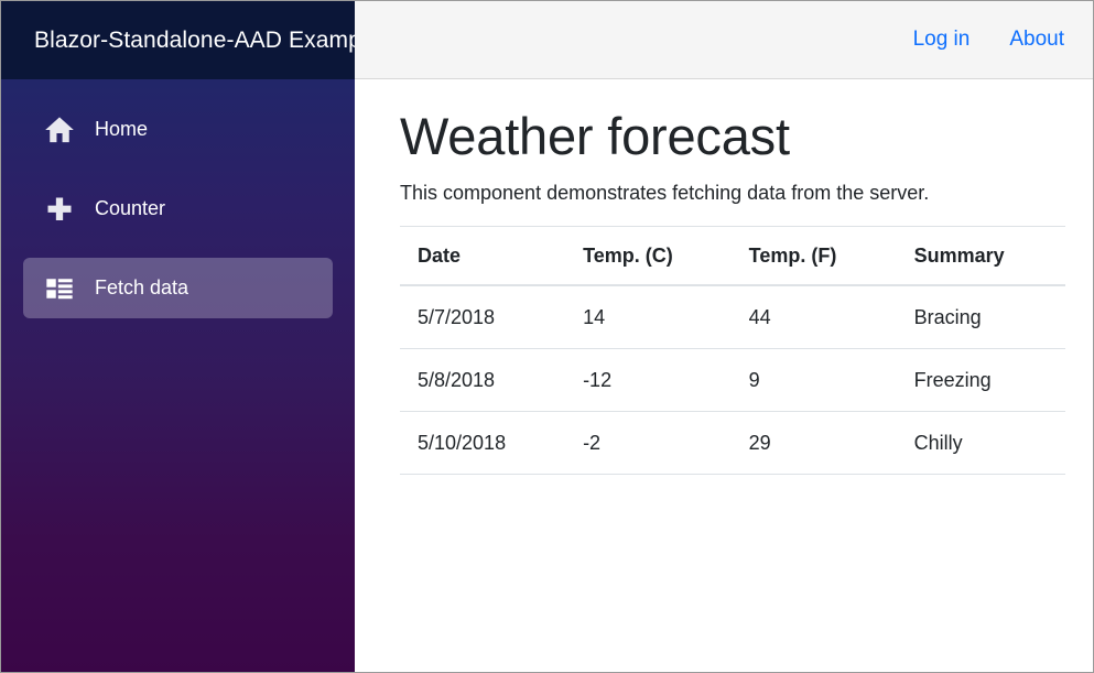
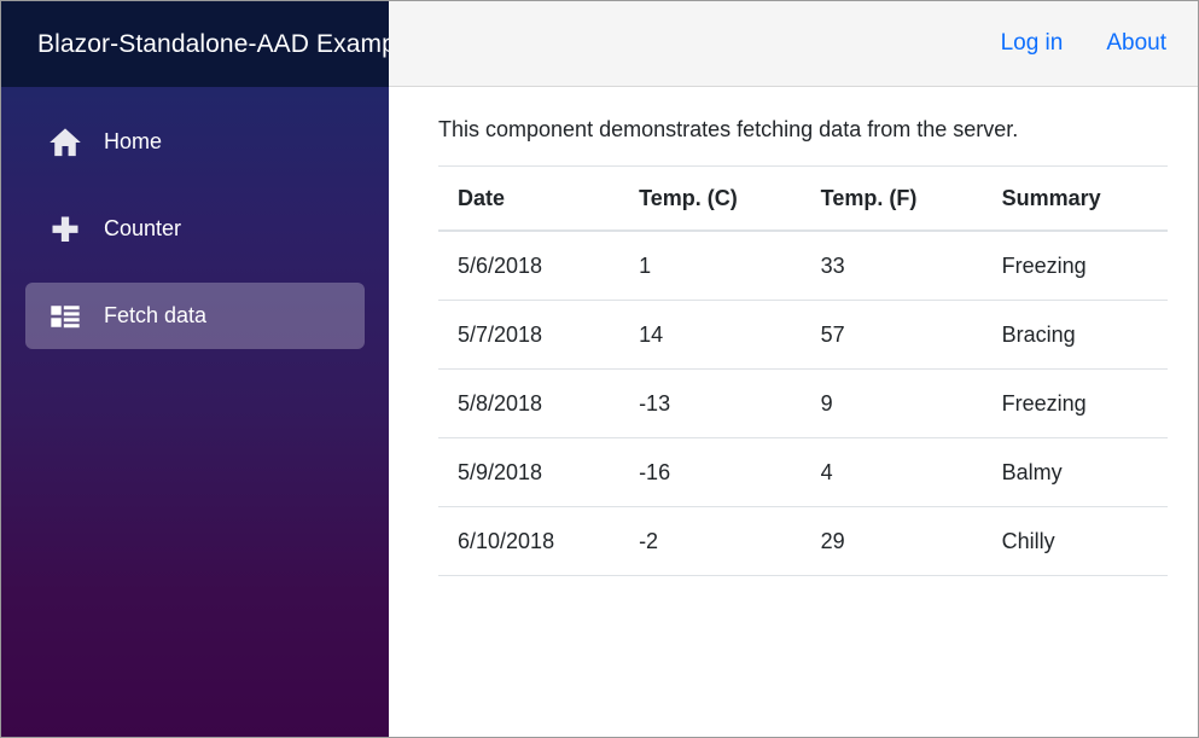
  Blazor-Standalone-AAD Exam
  Home
  Counter
  Fetch data
  Log in
  About
- Weather forecast
  This component demonstrates fetching data from the server.
  Date	Temp. (C)	Temp. (F)	Summary
+ 5/6/2018	1	33	Freezing
- 5/7/2018	14	44	Bracing
+ 5/7/2018	14	57	Bracing
- 5/8/2018	-12	9	Freezing
+ 5/8/2018	-13	9	Freezing
+ 5/9/2018	-16	4	Balmy
- 5/10/2018	-2	29	Chilly
+ 6/10/2018	-2	29	Chilly
